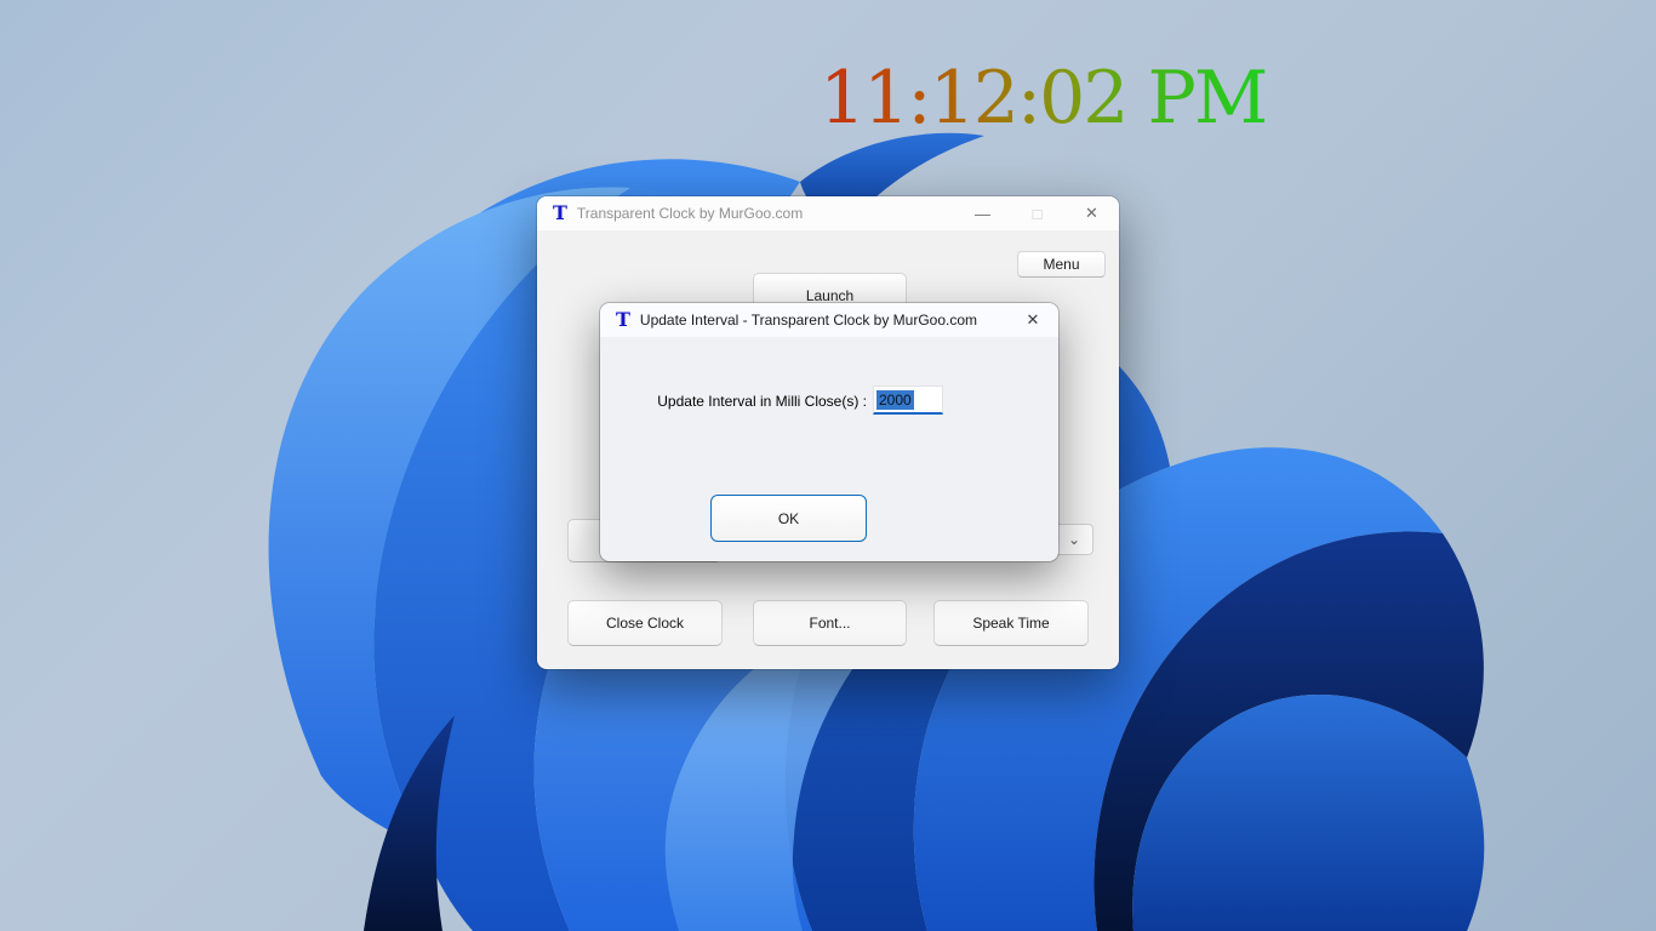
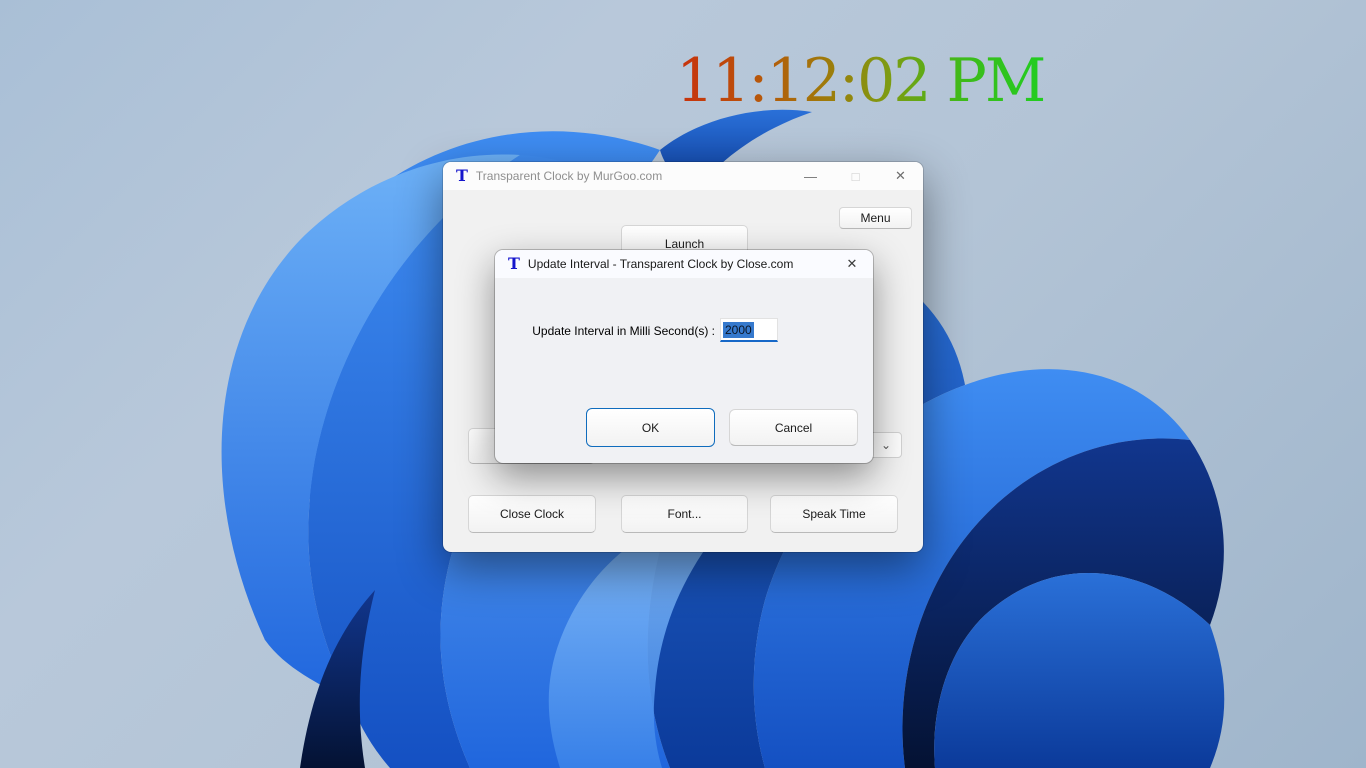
  11:12:02 PM
  T
  Transparent Clock by MurGoo.com
  —
  □
  ✕
  Menu
  Launch
  ⌄
  Close Clock
  Font...
  Speak Time
  T
- Update Interval - Transparent Clock by MurGoo.com
+ Update Interval - Transparent Clock by Close.com
  ✕
- Update Interval in Milli Close(s) :
+ Update Interval in Milli Second(s) :
  2000
  OK
+ Cancel
